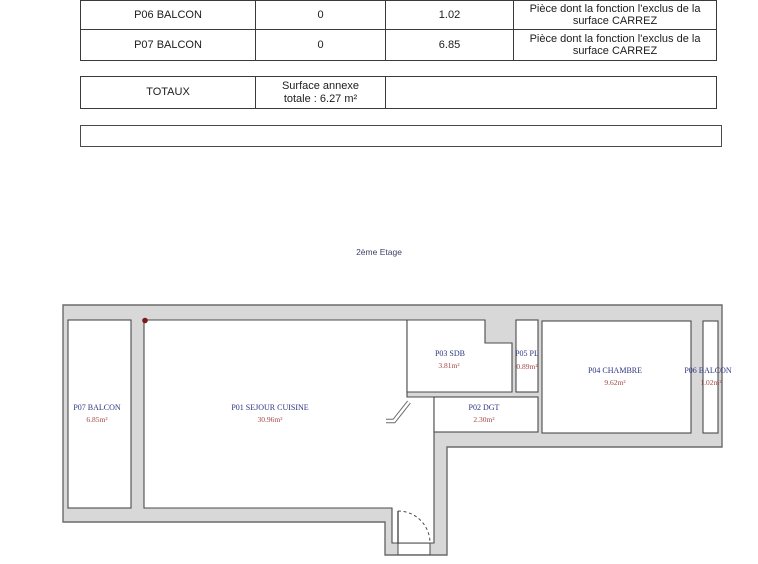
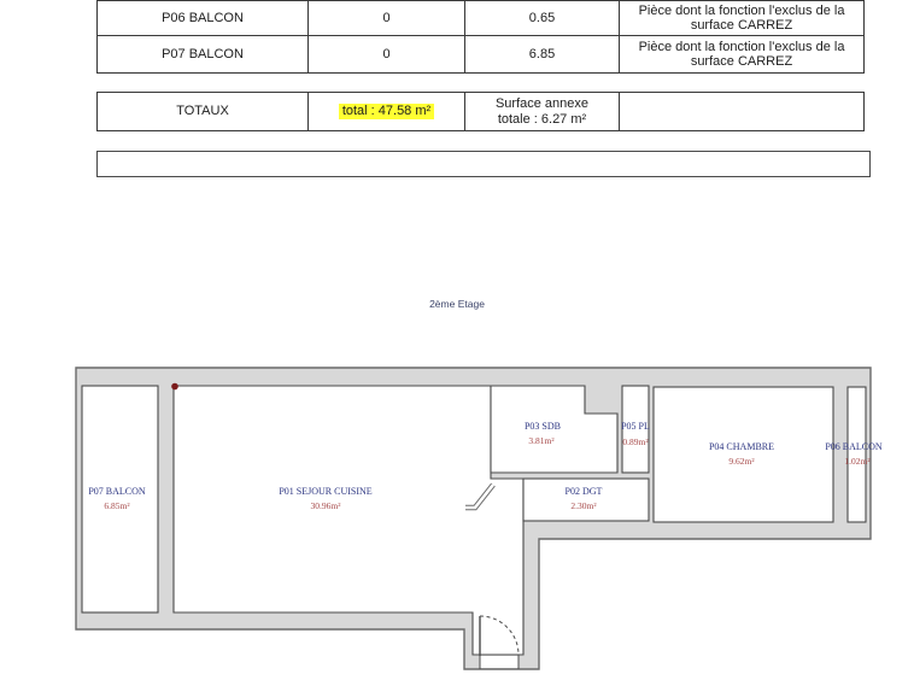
  P06 BALCON
  0
- 1.02
+ 0.65
  Pièce dont la fonction l'exclus de la
  surface CARREZ
  P07 BALCON
  0
  6.85
  Pièce dont la fonction l'exclus de la
  surface CARREZ
  TOTAUX
+ total : 47.58 m²
  Surface annexe
  totale : 6.27 m²
  2ème Etage
  P07 BALCON
  6.85m²
  P01 SEJOUR CUISINE
  30.96m²
  P03 SDB
  3.81m²
  P05 PL
  0.89m²
  P02 DGT
  2.30m²
  P04 CHAMBRE
  9.62m²
  P06 BALCON
  1.02m²
